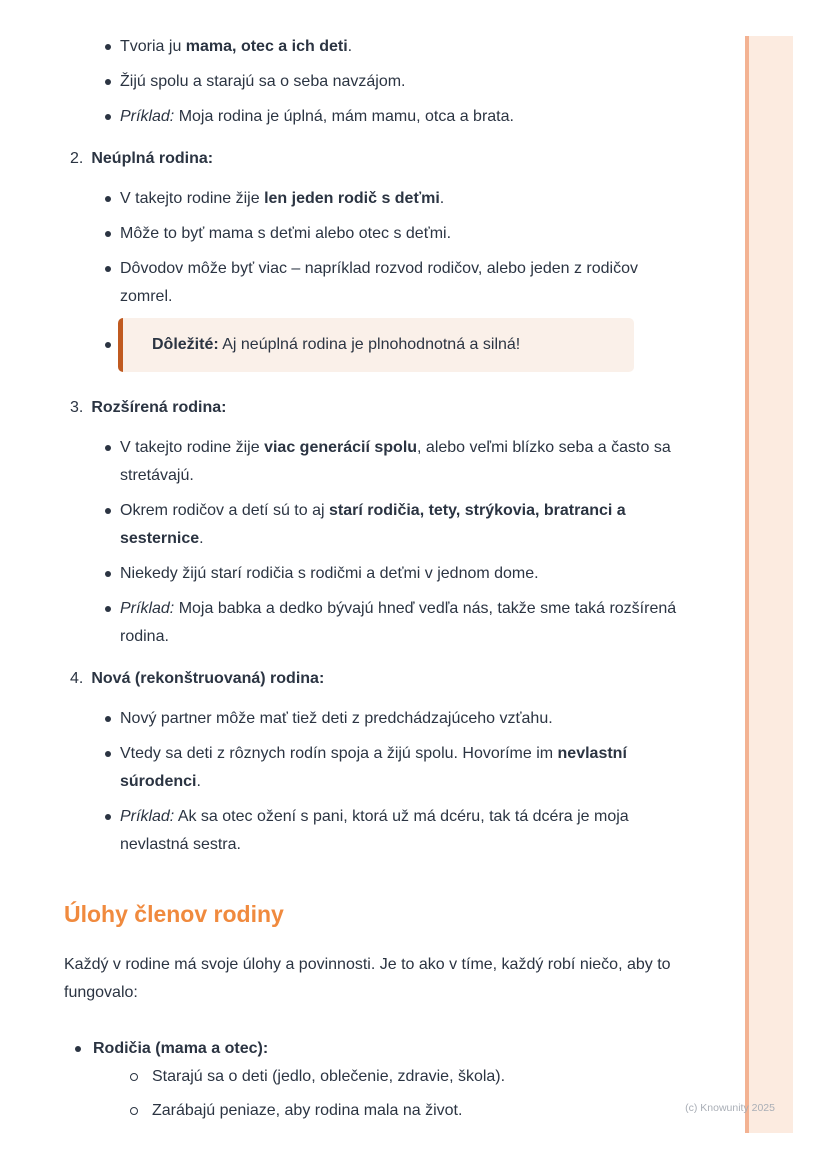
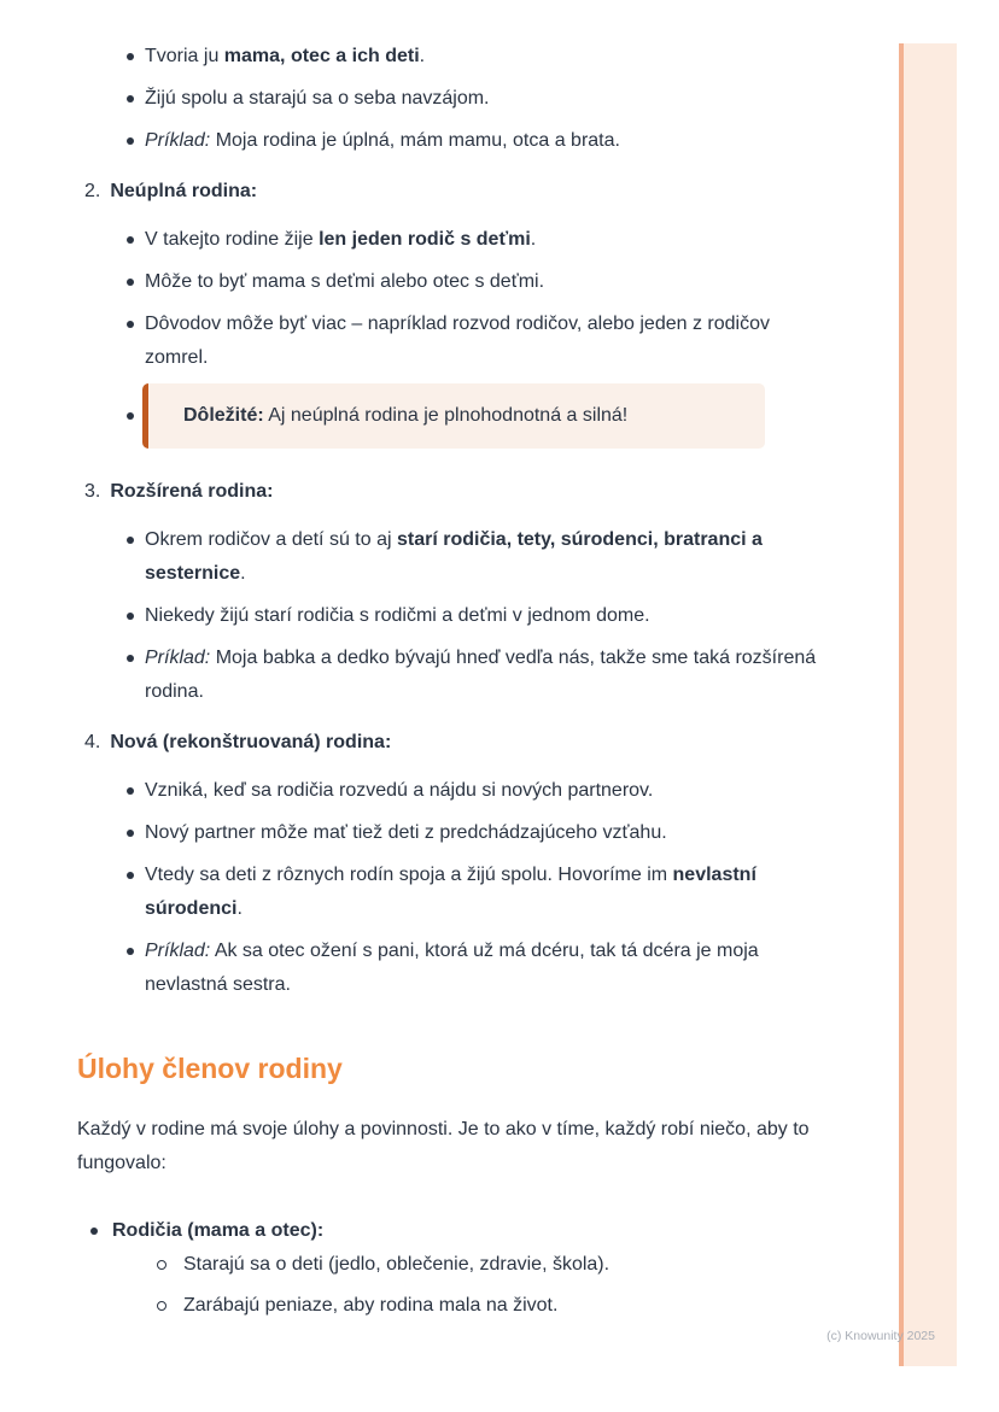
  Tvoria ju mama, otec a ich deti.
  Žijú spolu a starajú sa o seba navzájom.
  Príklad: Moja rodina je úplná, mám mamu, otca a brata.
  2. Neúplná rodina:
  V takejto rodine žije len jeden rodič s deťmi.
  Môže to byť mama s deťmi alebo otec s deťmi.
  Dôvodov môže byť viac – napríklad rozvod rodičov, alebo jeden z rodičov zomrel.
  Dôležité: Aj neúplná rodina je plnohodnotná a silná!
  3. Rozšírená rodina:
- V takejto rodine žije viac generácií spolu, alebo veľmi blízko seba a často sa stretávajú.
- Okrem rodičov a detí sú to aj starí rodičia, tety, strýkovia, bratranci a sesternice.
+ Okrem rodičov a detí sú to aj starí rodičia, tety, súrodenci, bratranci a sesternice.
  Niekedy žijú starí rodičia s rodičmi a deťmi v jednom dome.
  Príklad: Moja babka a dedko bývajú hneď vedľa nás, takže sme taká rozšírená rodina.
  4. Nová (rekonštruovaná) rodina:
+ Vzniká, keď sa rodičia rozvedú a nájdu si nových partnerov.
  Nový partner môže mať tiež deti z predchádzajúceho vzťahu.
  Vtedy sa deti z rôznych rodín spoja a žijú spolu. Hovoríme im nevlastní súrodenci.
  Príklad: Ak sa otec ožení s pani, ktorá už má dcéru, tak tá dcéra je moja nevlastná sestra.
  Úlohy členov rodiny
  Každý v rodine má svoje úlohy a povinnosti. Je to ako v tíme, každý robí niečo, aby to fungovalo:
  Rodičia (mama a otec):
  Starajú sa o deti (jedlo, oblečenie, zdravie, škola).
  Zarábajú peniaze, aby rodina mala na život.
  (c) Knowunity 2025
